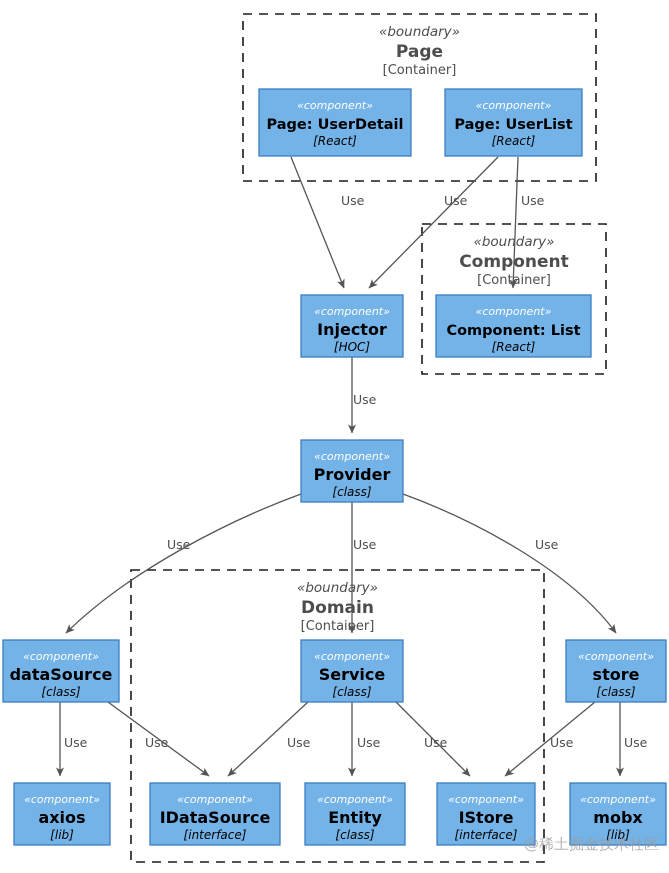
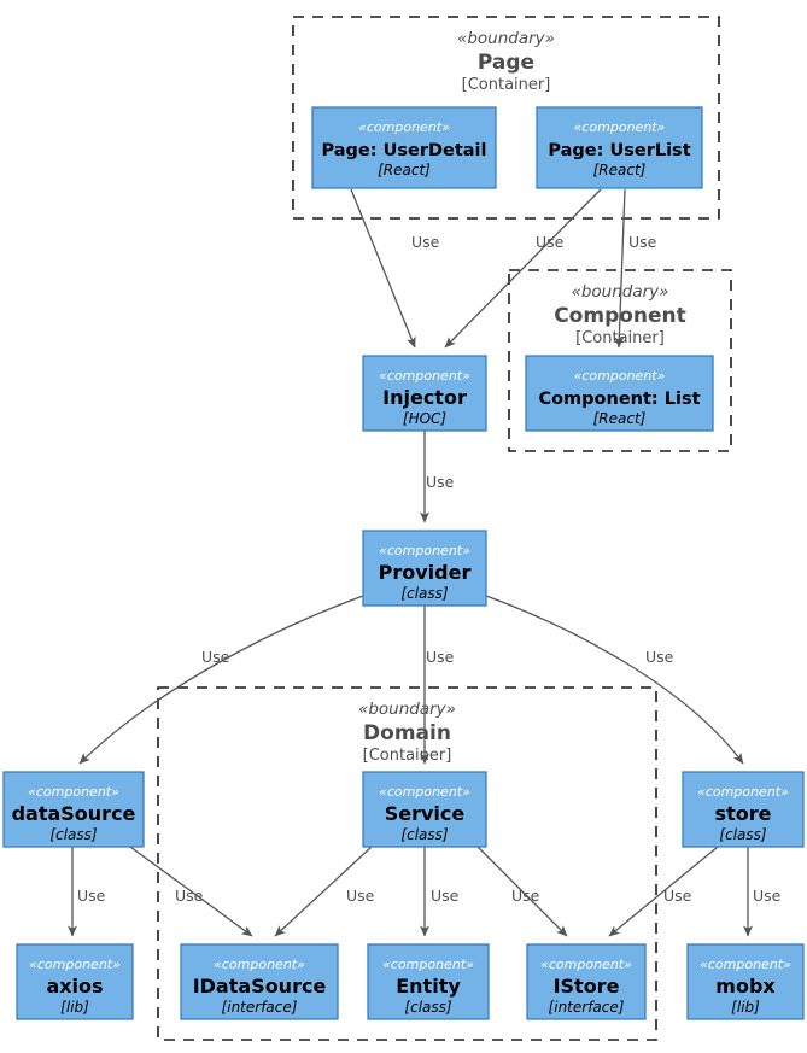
  «boundary»
  Page
  [Container]
  «boundary»
  Component
  [Container]
  «boundry»
  Domain
  [Contaier]
  Use
  Use
  Use
  Use
  Use
  Use
  Use
  Use
  Use
  Use
  Use
  Use
  Use
  Use
  «component»
  Page: UserDetail
  [React]
  «component»
  Page: UserList
  [React]
  «component»
  Component: List
  [React]
  «component»
  Injector
  [HOC]
  «component»
  Provider
  [class]
  «component»
  dataSource
  [class]
  «component»
  Service
  [class]
  «component»
  store
  [class]
  «component»
  axios
  [lib]
  «component»
  IDataSource
  [interface]
  «component»
  Entity
  [class]
  «component»
  IStore
  [interface]
  «component»
  mobx
  [lib]
- @稀土掘金技术社区
